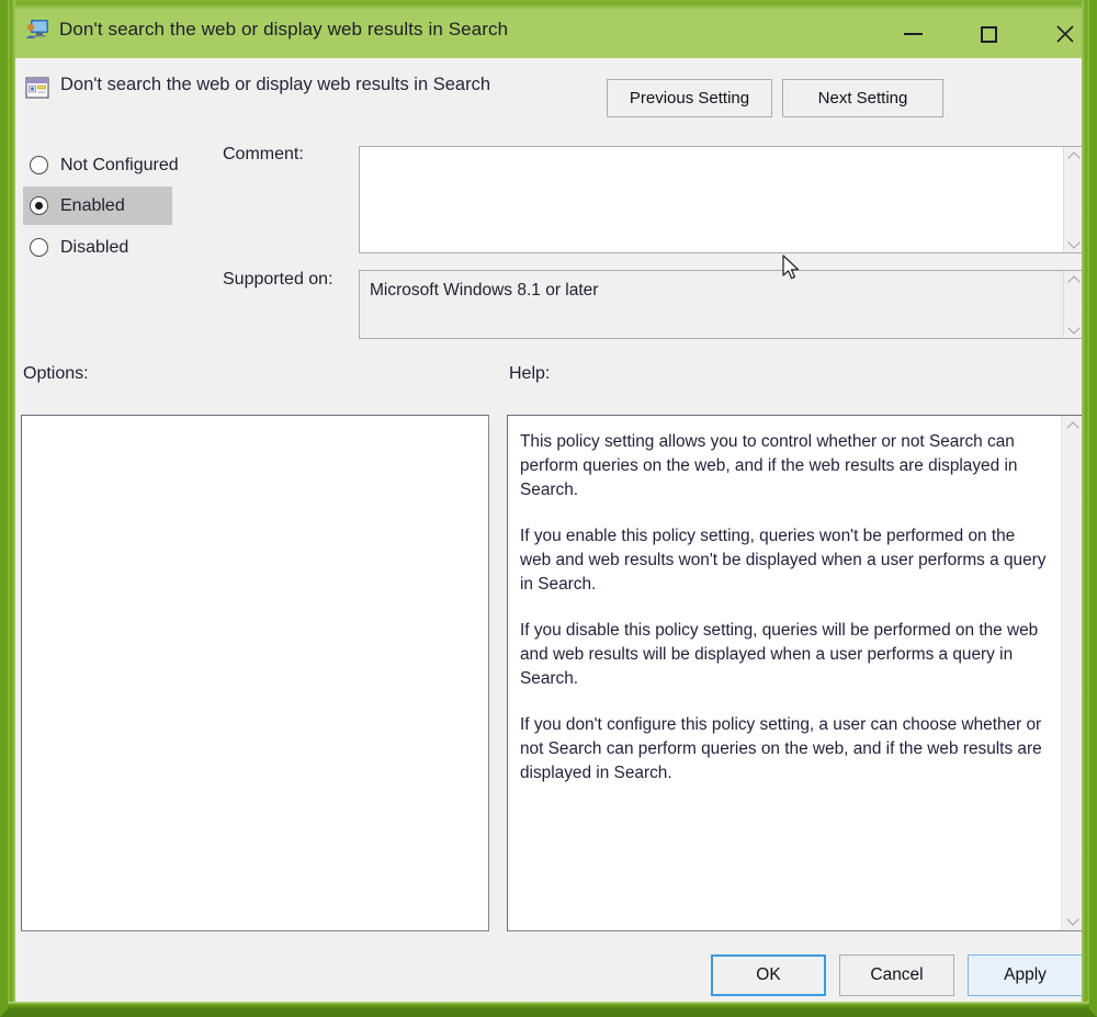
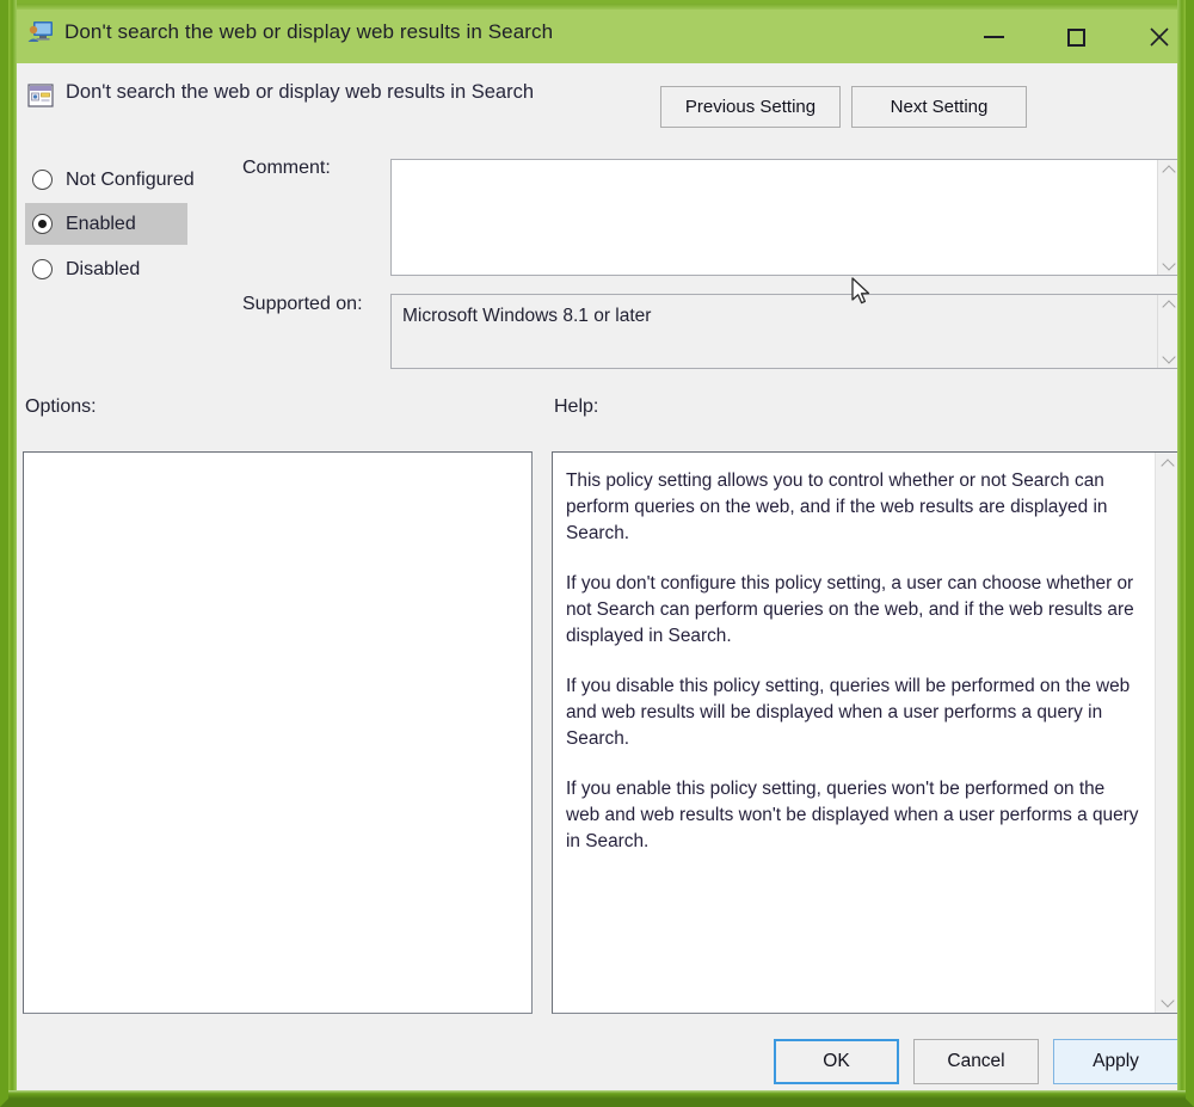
  Don't search the web or display web results in Search
  Don't search the web or display web results in Search
  Previous Setting
  Next Setting
  Not Configured
  Enabled
  Disabled
  Comment:
  Supported on:
  Microsoft Windows 8.1 or later
  Options:
  Help:
  This policy setting allows you to control whether or not Search can perform queries on the web, and if the web results are displayed in Search.
- If you enable this policy setting, queries won't be performed on the web and web results won't be displayed when a user performs a query in Search.
+ If you don't configure this policy setting, a user can choose whether or not Search can perform queries on the web, and if the web results are displayed in Search.
  If you disable this policy setting, queries will be performed on the web and web results will be displayed when a user performs a query in Search.
- If you don't configure this policy setting, a user can choose whether or not Search can perform queries on the web, and if the web results are displayed in Search.
+ If you enable this policy setting, queries won't be performed on the web and web results won't be displayed when a user performs a query in Search.
  OK
  Cancel
  Apply
